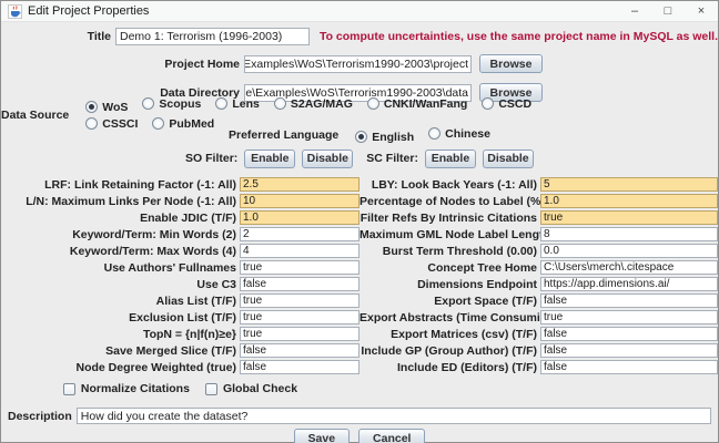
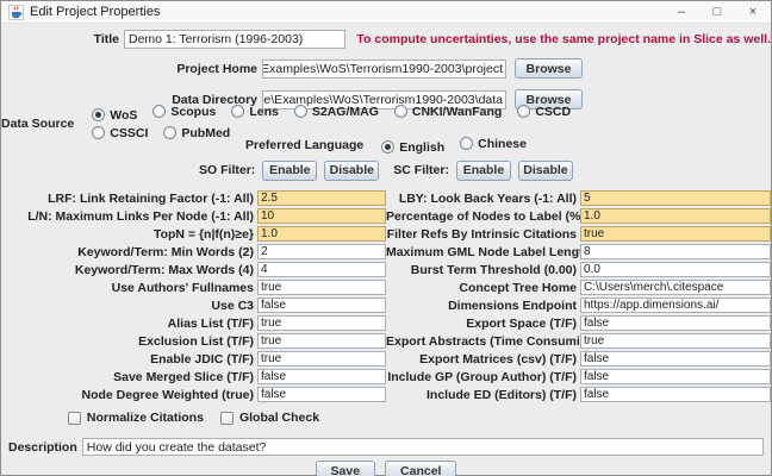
  Edit Project Properties
  –
  □
  ×
  Title
  Demo 1: Terrorism (1996-2003)
- To compute uncertainties, use the same project name in MySQL as well.
+ To compute uncertainties, use the same project name in Slice as well.
  Project Home
  Examples\WoS\Terrorism1990-2003\project
  Browse
  Data Directory
  e\Examples\WoS\Terrorism1990-2003\data
  Browse
  Data Source
  WoS
  Scopus
  Lens
  S2AG/MAG
  CNKI/WanFang
  CSCD
  CSSCI
  PubMed
  Preferred Language
  English
  Chinese
  SO Filter:
  Enable
  Disable
  SC Filter:
  Enable
  Disable
  LRF: Link Retaining Factor (-1: All)
  2.5
  L/N: Maximum Links Per Node (-1: All)
  10
- Enable JDIC (T/F)
+ TopN = {n|f(n)≥e}
  1.0
  Keyword/Term: Min Words (2)
  2
  Keyword/Term: Max Words (4)
  4
  Use Authors' Fullnames
  true
  Use C3
  false
  Alias List (T/F)
  true
  Exclusion List (T/F)
  true
- TopN = {n|f(n)≥e}
+ Enable JDIC (T/F)
  true
  Save Merged Slice (T/F)
  false
  Node Degree Weighted (true)
  false
  Normalize Citations
  Global Check
  LBY: Look Back Years (-1: All)
  5
  Percentage of Nodes to Label (%
  1.0
  Filter Refs By Intrinsic Citations
  true
  Maximum GML Node Label Leng
  8
  Burst Term Threshold (0.00)
  0.0
  Concept Tree Home
  C:\Users\merch\.citespace
  Dimensions Endpoint
  https://app.dimensions.ai/
  Export Space (T/F)
  false
  Export Abstracts (Time Consumi
  true
  Export Matrices (csv) (T/F)
  false
  Include GP (Group Author) (T/F)
  false
  Include ED (Editors) (T/F)
  false
  Description
  How did you create the dataset?
  Save
  Cancel
